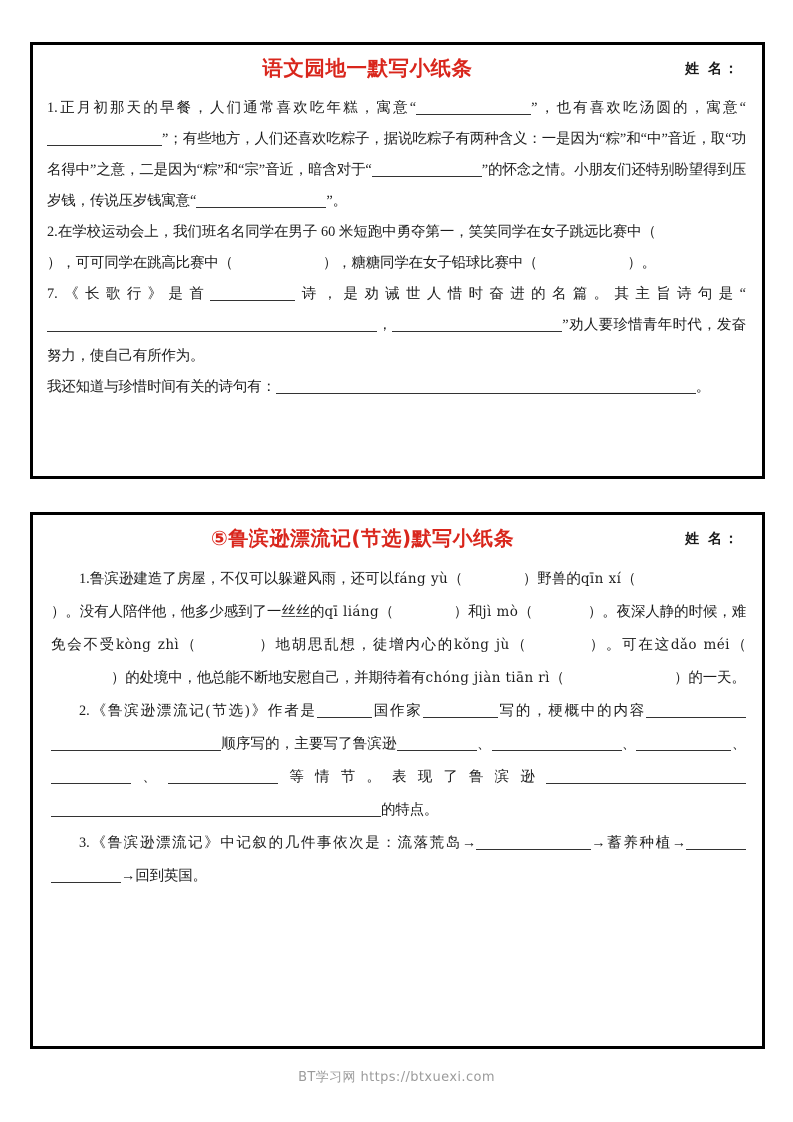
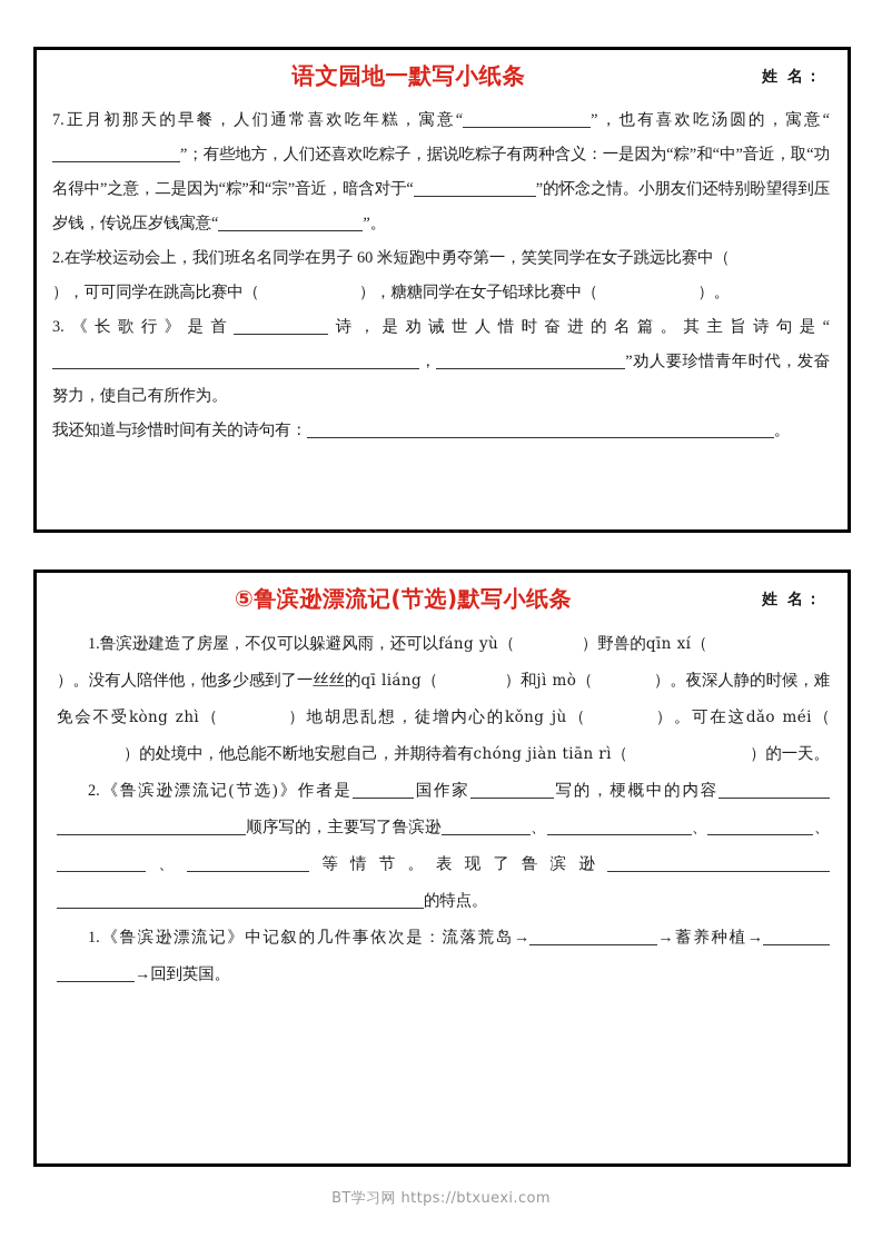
  语文园地一默写小纸条
  姓 名：
- 1.正月初那天的早餐，人们通常喜欢吃年糕，寓意“ ”，也有喜欢吃汤圆的，寓意“”；有些地方，人们还喜欢吃粽子，据说吃粽子有两种含义：一是因为“粽”和“中”音近，取“功名得中”之意，二是因为“粽”和“宗”音近，暗含对于“ ”的怀念之情。小朋友们还特别盼望得到压岁钱，传说压岁钱寓意“ ”。
+ 7.正月初那天的早餐，人们通常喜欢吃年糕，寓意“ ”，也有喜欢吃汤圆的，寓意“”；有些地方，人们还喜欢吃粽子，据说吃粽子有两种含义：一是因为“粽”和“中”音近，取“功名得中”之意，二是因为“粽”和“宗”音近，暗含对于“ ”的怀念之情。小朋友们还特别盼望得到压岁钱，传说压岁钱寓意“ ”。
  2.在学校运动会上，我们班名名同学在男子 60 米短跑中勇夺第一，笑笑同学在女子跳远比赛中（），可可同学在跳高比赛中（ ），糖糖同学在女子铅球比赛中（ ）。
- 7.《长歌行》是首 诗，是劝诫世人惜时奋进的名篇。其主旨诗句是“， ”劝人要珍惜青年时代，发奋努力，使自己有所作为。
+ 3.《长歌行》是首 诗，是劝诫世人惜时奋进的名篇。其主旨诗句是“， ”劝人要珍惜青年时代，发奋努力，使自己有所作为。
  我还知道与珍惜时间有关的诗句有： 。
  ⑤鲁滨逊漂流记(节选)默写小纸条
  姓 名：
  1.鲁滨逊建造了房屋，不仅可以躲避风雨，还可以fáng yù（ ）野兽的qīn xí（）。没有人陪伴他，他多少感到了一丝丝的qī liáng（ ）和jì mò（ ）。夜深人静的时候，难免会不受kòng zhì（ ）地胡思乱想，徒增内心的kǒng jù（ ）。可在这dǎo méi（）的处境中，他总能不断地安慰自己，并期待着有chóng jiàn tiān rì（ ）的一天。
  2.《鲁滨逊漂流记(节选)》作者是 国作家 写的，梗概中的内容顺序写的，主要写了鲁滨逊 、 、 、、 等情节。表现了鲁滨逊的特点。
- 3.《鲁滨逊漂流记》中记叙的几件事依次是：流落荒岛→ →蓄养种植→→回到英国。
+ 1.《鲁滨逊漂流记》中记叙的几件事依次是：流落荒岛→ →蓄养种植→→回到英国。
  BT学习网 https://btxuexi.com
